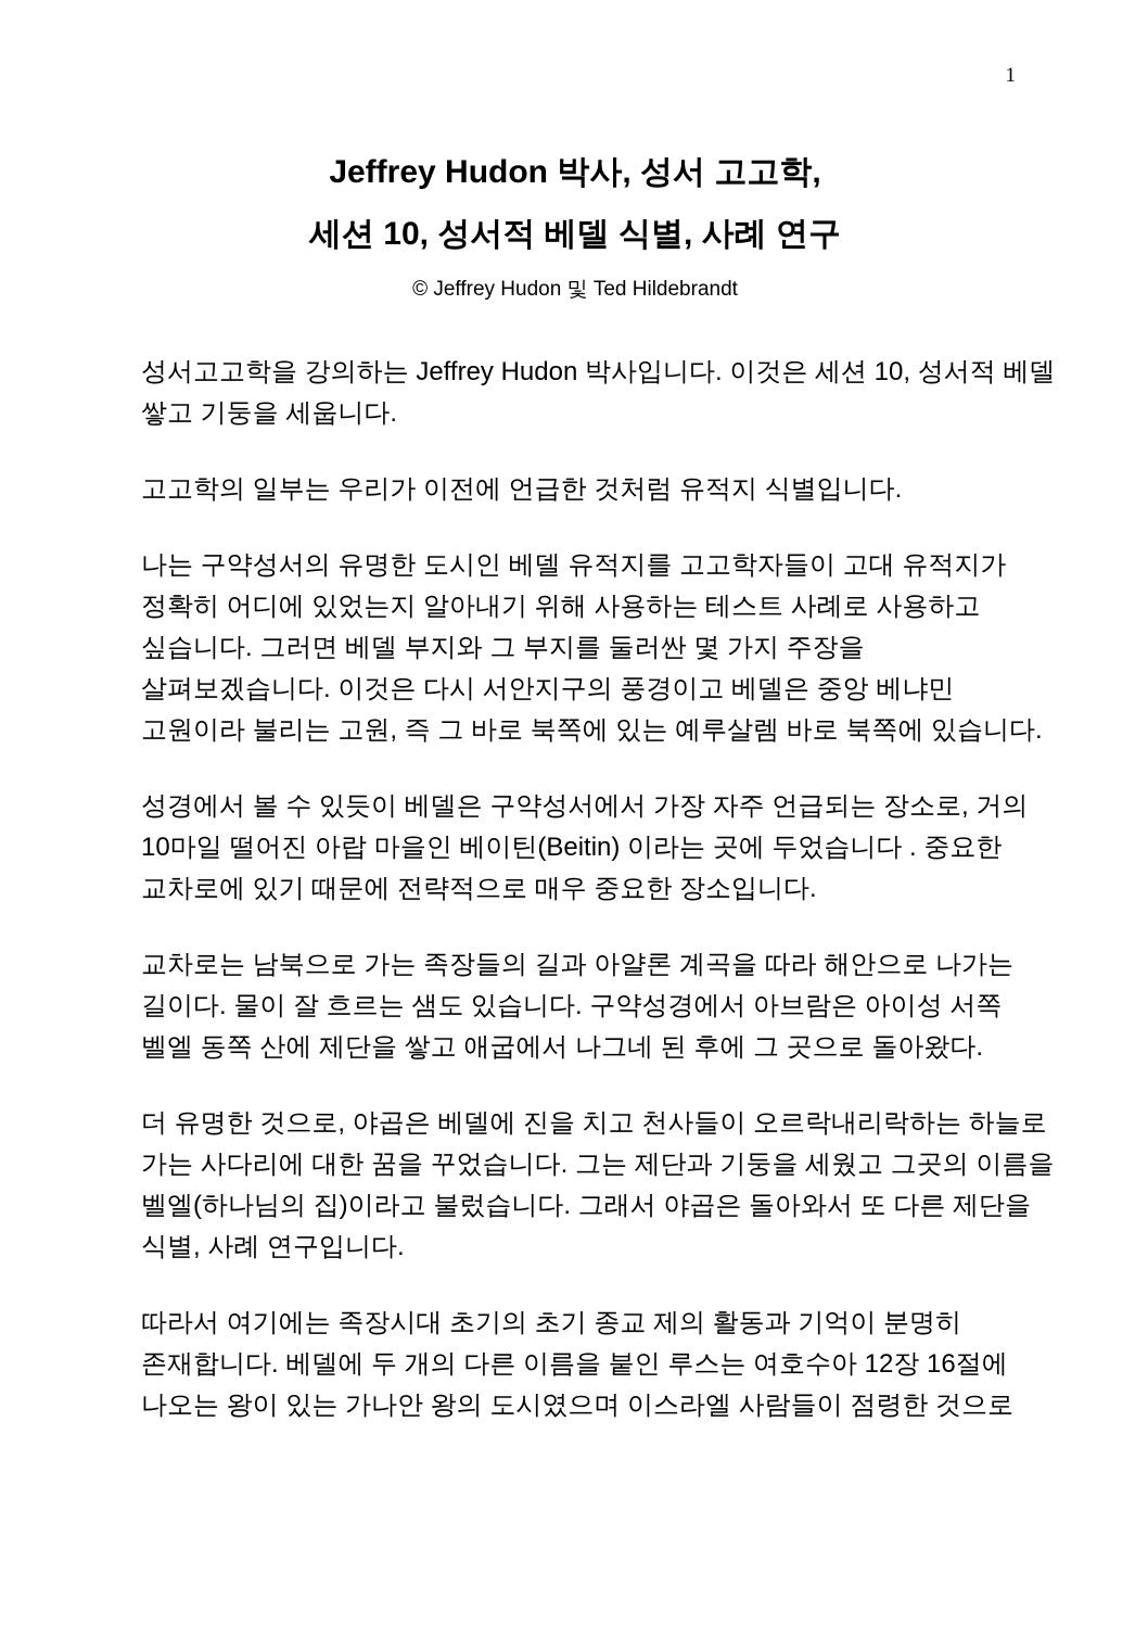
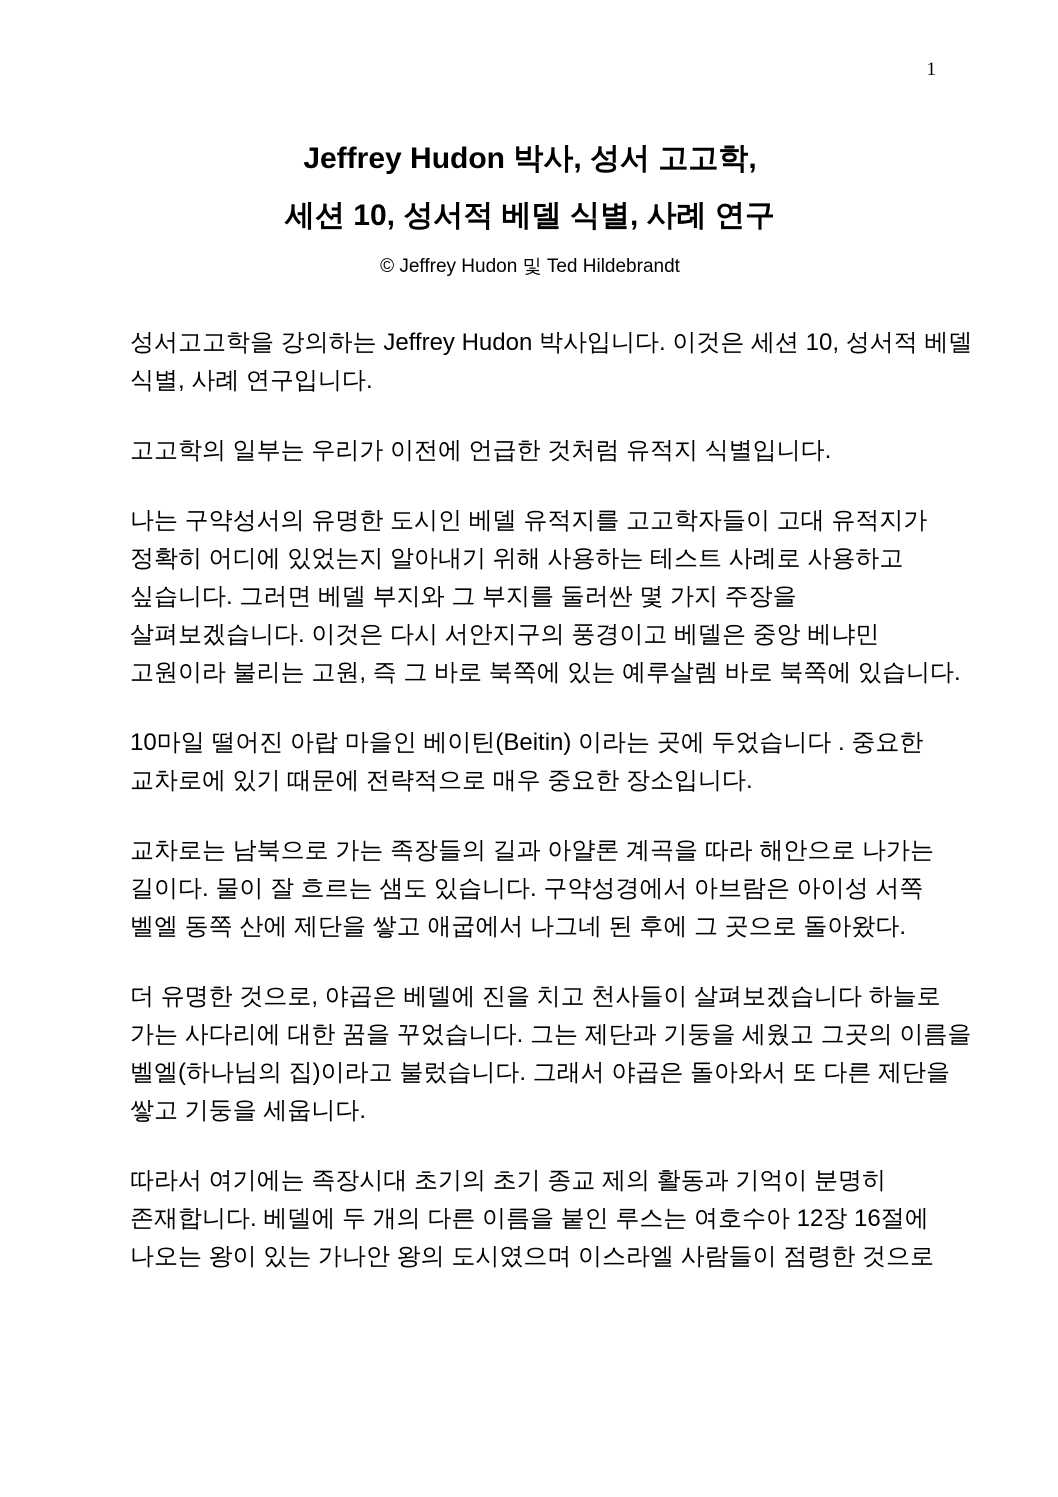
  1
  Jeffrey Hudon 박사, 성서 고고학,
  세션 10, 성서적 베델 식별, 사례 연구
  © Jeffrey Hudon 및 Ted Hildebrandt
  성서고고학을 강의하는 Jeffrey Hudon 박사입니다. 이것은 세션 10, 성서적 베델
- 쌓고 기둥을 세웁니다.
+ 식별, 사례 연구입니다.
  고고학의 일부는 우리가 이전에 언급한 것처럼 유적지 식별입니다.
  나는 구약성서의 유명한 도시인 베델 유적지를 고고학자들이 고대 유적지가
  정확히 어디에 있었는지 알아내기 위해 사용하는 테스트 사례로 사용하고
  싶습니다. 그러면 베델 부지와 그 부지를 둘러싼 몇 가지 주장을
  살펴보겠습니다. 이것은 다시 서안지구의 풍경이고 베델은 중앙 베냐민
  고원이라 불리는 고원, 즉 그 바로 북쪽에 있는 예루살렘 바로 북쪽에 있습니다.
- 성경에서 볼 수 있듯이 베델은 구약성서에서 가장 자주 언급되는 장소로, 거의
  10마일 떨어진 아랍 마을인 베이틴(Beitin) 이라는 곳에 두었습니다 . 중요한
  교차로에 있기 때문에 전략적으로 매우 중요한 장소입니다.
  교차로는 남북으로 가는 족장들의 길과 아얄론 계곡을 따라 해안으로 나가는
  길이다. 물이 잘 흐르는 샘도 있습니다. 구약성경에서 아브람은 아이성 서쪽
  벨엘 동쪽 산에 제단을 쌓고 애굽에서 나그네 된 후에 그 곳으로 돌아왔다.
- 더 유명한 것으로, 야곱은 베델에 진을 치고 천사들이 오르락내리락하는 하늘로
+ 더 유명한 것으로, 야곱은 베델에 진을 치고 천사들이 살펴보겠습니다 하늘로
  가는 사다리에 대한 꿈을 꾸었습니다. 그는 제단과 기둥을 세웠고 그곳의 이름을
  벨엘(하나님의 집)이라고 불렀습니다. 그래서 야곱은 돌아와서 또 다른 제단을
- 식별, 사례 연구입니다.
+ 쌓고 기둥을 세웁니다.
  따라서 여기에는 족장시대 초기의 초기 종교 제의 활동과 기억이 분명히
  존재합니다. 베델에 두 개의 다른 이름을 붙인 루스는 여호수아 12장 16절에
  나오는 왕이 있는 가나안 왕의 도시였으며 이스라엘 사람들이 점령한 것으로
